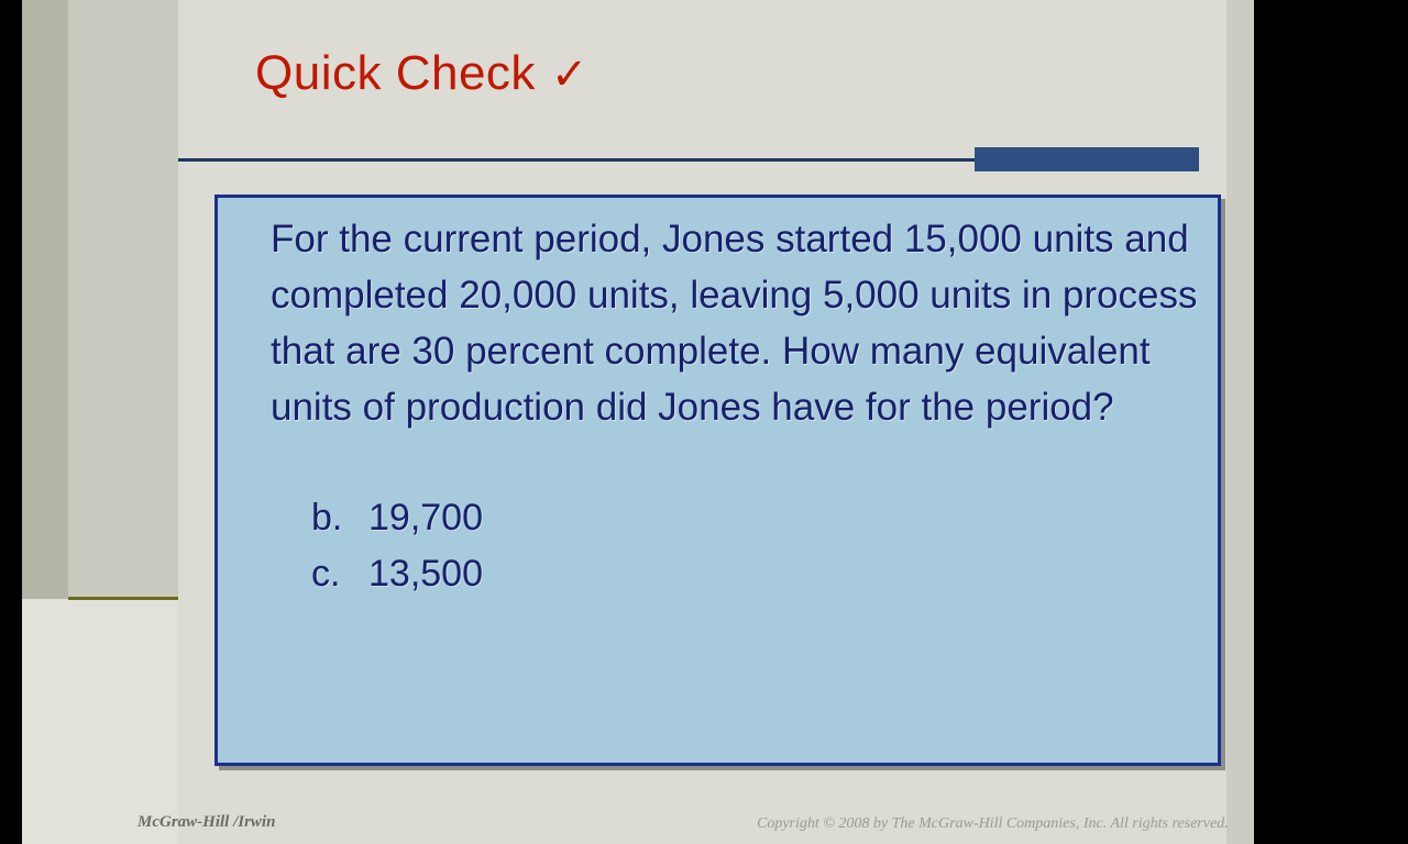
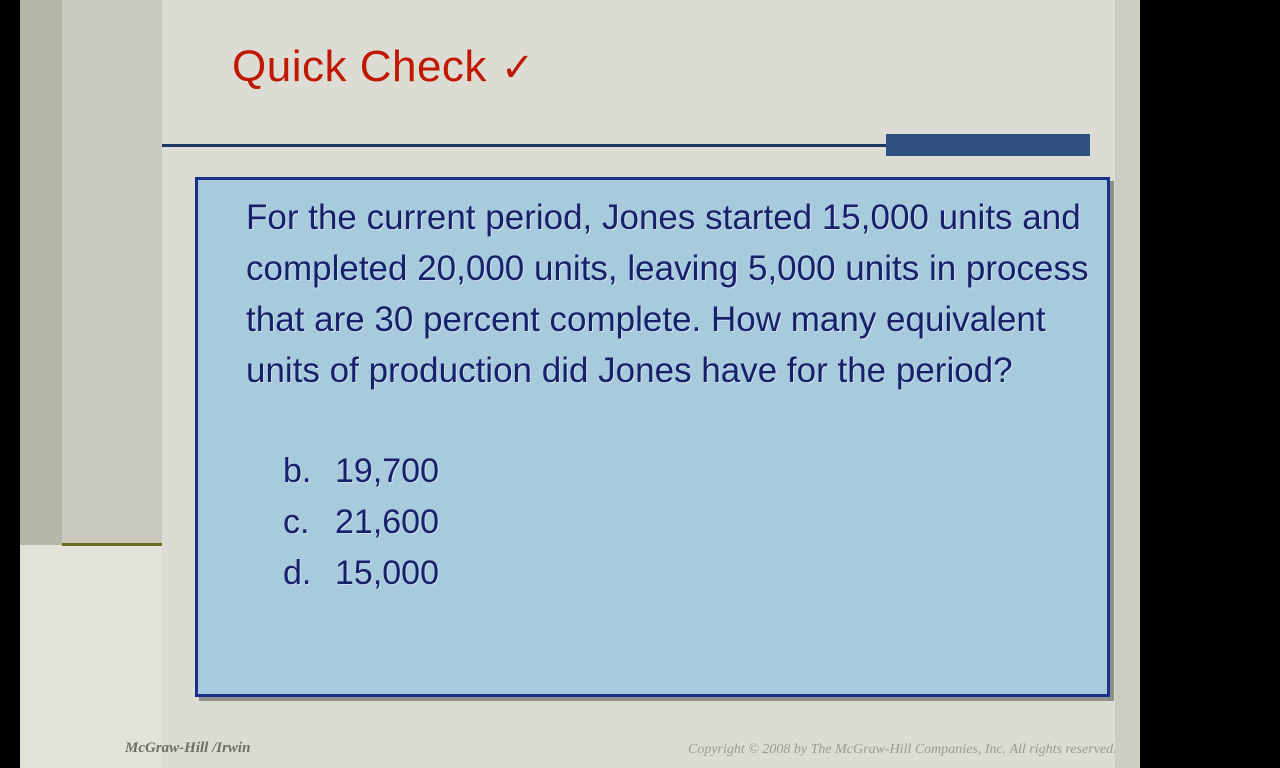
  Quick Check ✓
  For the current period, Jones started 15,000 units and completed 20,000 units, leaving 5,000 units in process that are 30 percent complete. How many equivalent units of production did Jones have for the period?
  b.
  19,700
  c.
- 13,500
+ 21,600
+ d.
+ 15,000
  McGraw-Hill /Irwin
  Copyright © 2008 by The McGraw-Hill Companies, Inc. All rights reserved.
